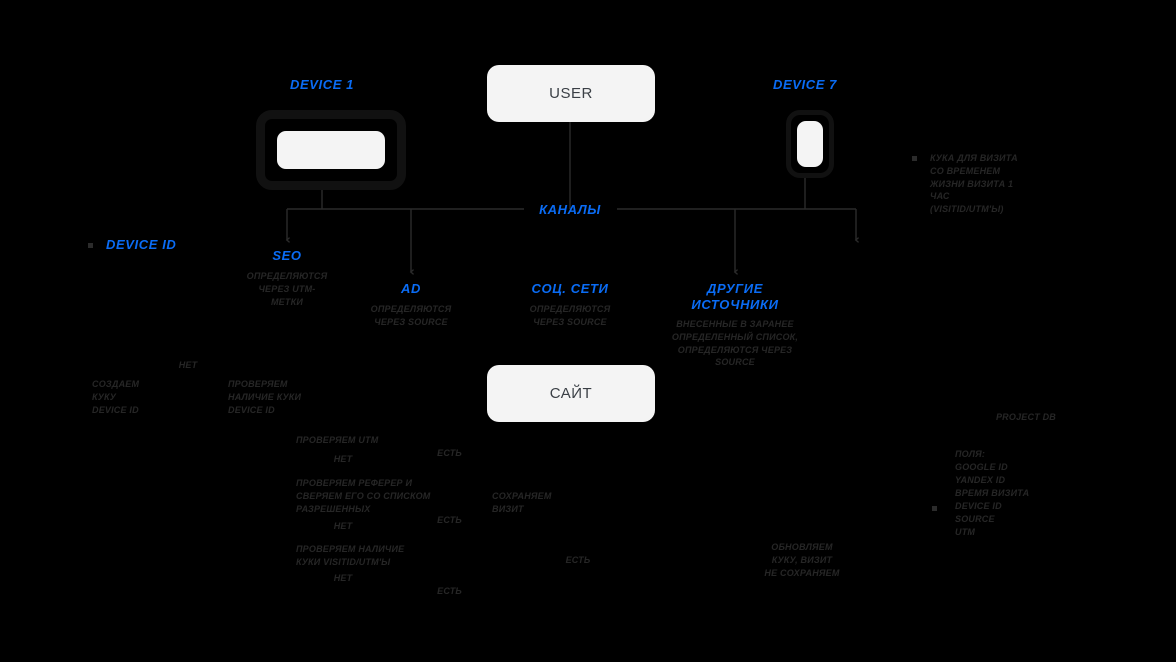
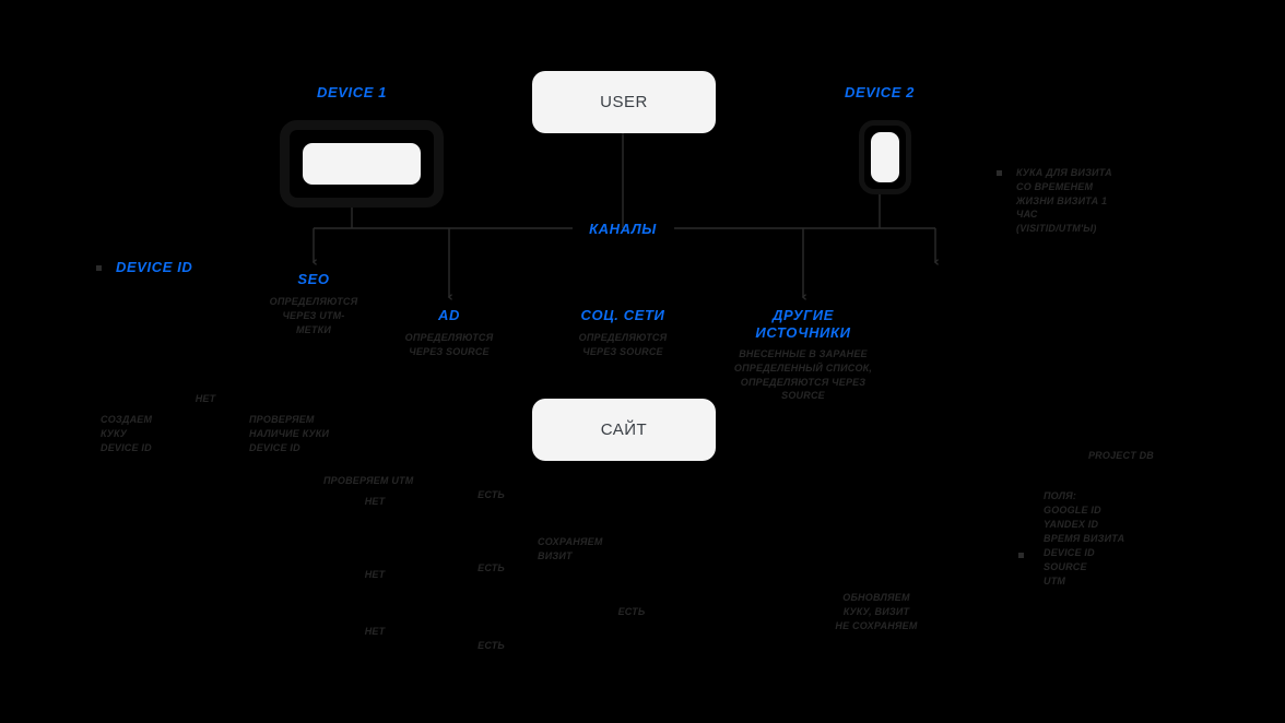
  DEVICE 1
  USER
- DEVICE 7
+ DEVICE 2
  КУКА ДЛЯ ВИЗИТА
  СО ВРЕМЕНЕМ
  ЖИЗНИ ВИЗИТА 1
  ЧАС
  (VISITID/UTM'Ы)
  КАНАЛЫ
  DEVICE ID
  SEO
  ОПРЕДЕЛЯЮТСЯ
  ЧЕРЕЗ UTM-
  МЕТКИ
  AD
  ОПРЕДЕЛЯЮТСЯ
  ЧЕРЕЗ SOURCE
  СОЦ. СЕТИ
  ОПРЕДЕЛЯЮТСЯ
  ЧЕРЕЗ SOURCE
  ДРУГИЕ
  ИСТОЧНИКИ
  ВНЕСЕННЫЕ В ЗАРАНЕЕ
  ОПРЕДЕЛЕННЫЙ СПИСОК,
  ОПРЕДЕЛЯЮТСЯ ЧЕРЕЗ
  SOURCE
  САЙТ
  НЕТ
  СОЗДАЕМ
  КУКУ
  DEVICE ID
  ПРОВЕРЯЕМ
  НАЛИЧИЕ КУКИ
  DEVICE ID
  ПРОВЕРЯЕМ UTM
  НЕТ
  ЕСТЬ
- ПРОВЕРЯЕМ РЕФЕРЕР И
- СВЕРЯЕМ ЕГО СО СПИСКОМ
- РАЗРЕШЕННЫХ
  НЕТ
  ЕСТЬ
- ПРОВЕРЯЕМ НАЛИЧИЕ
- КУКИ VISITID/UTM'Ы
  НЕТ
  ЕСТЬ
  СОХРАНЯЕМ
  ВИЗИТ
  ЕСТЬ
  ОБНОВЛЯЕМ
  КУКУ, ВИЗИТ
  НЕ СОХРАНЯЕМ
  PROJECT DB
  ПОЛЯ:
  GOOGLE ID
  YANDEX ID
  ВРЕМЯ ВИЗИТА
  DEVICE ID
  SOURCE
  UTM
